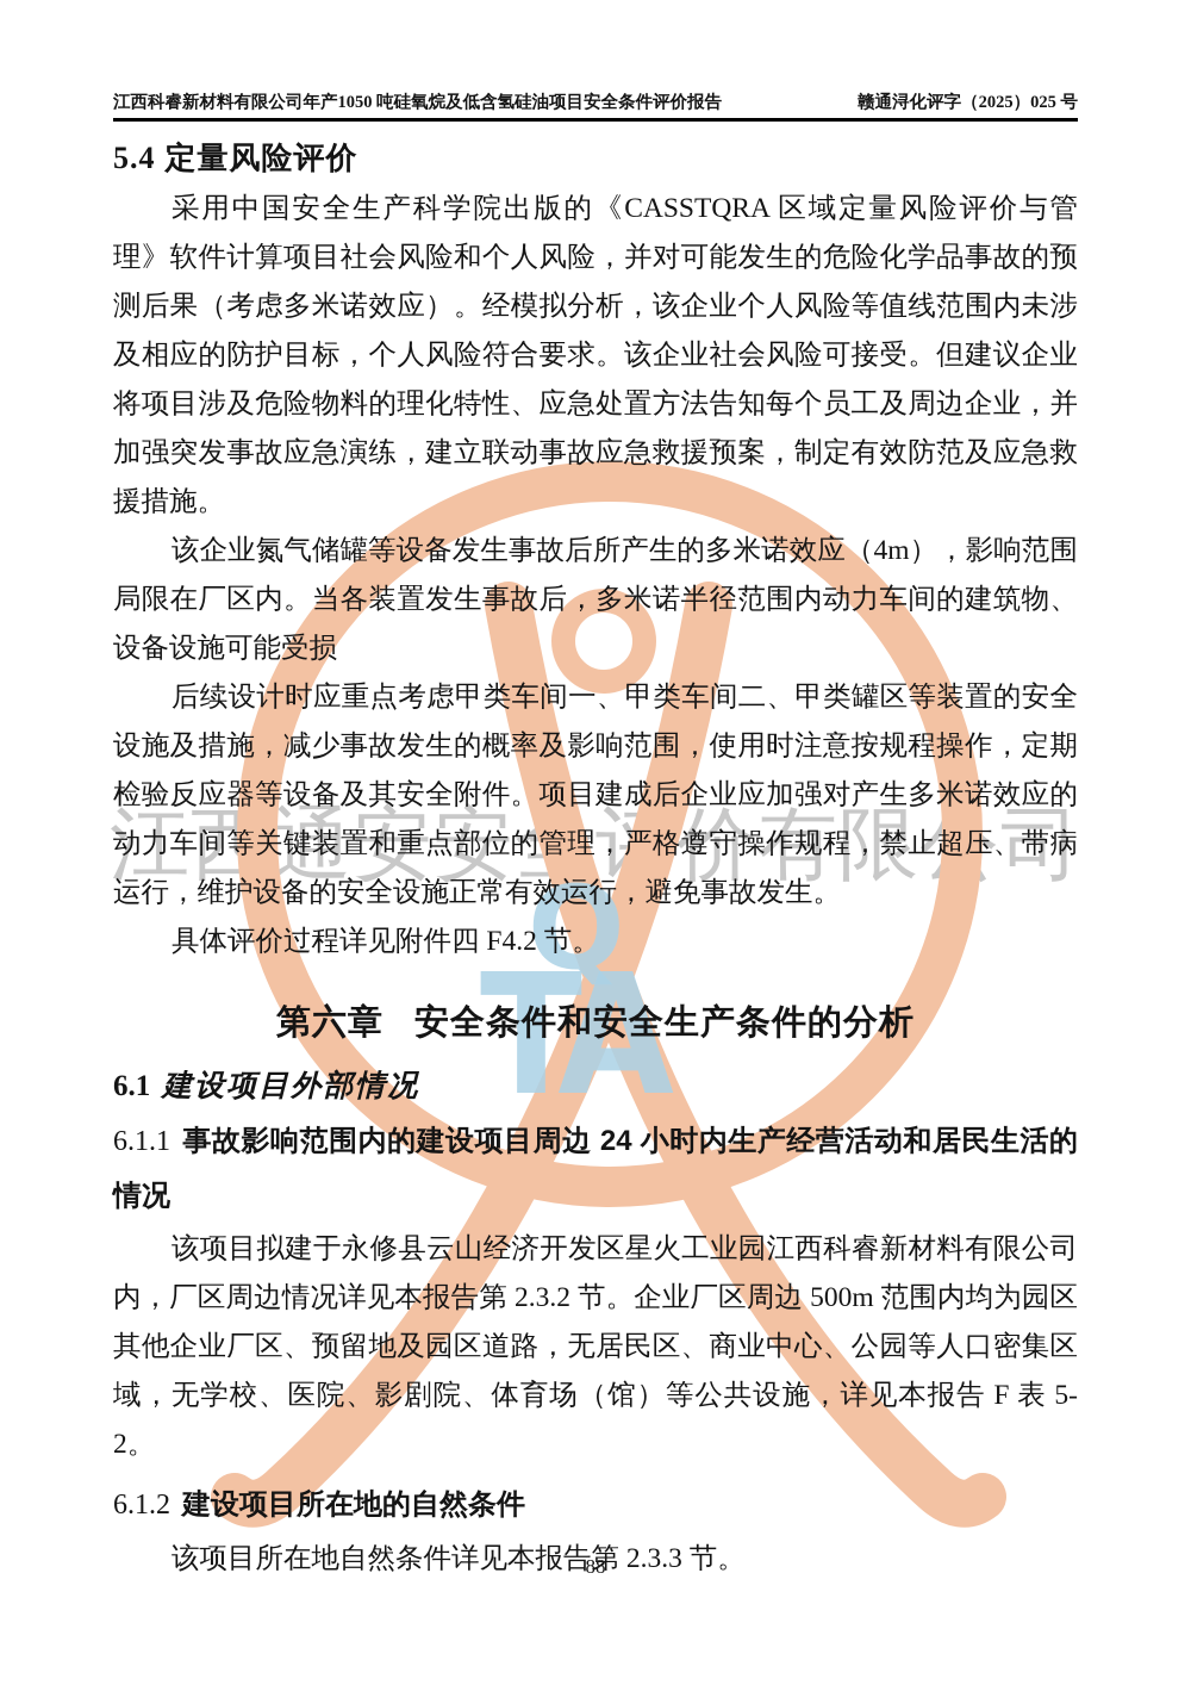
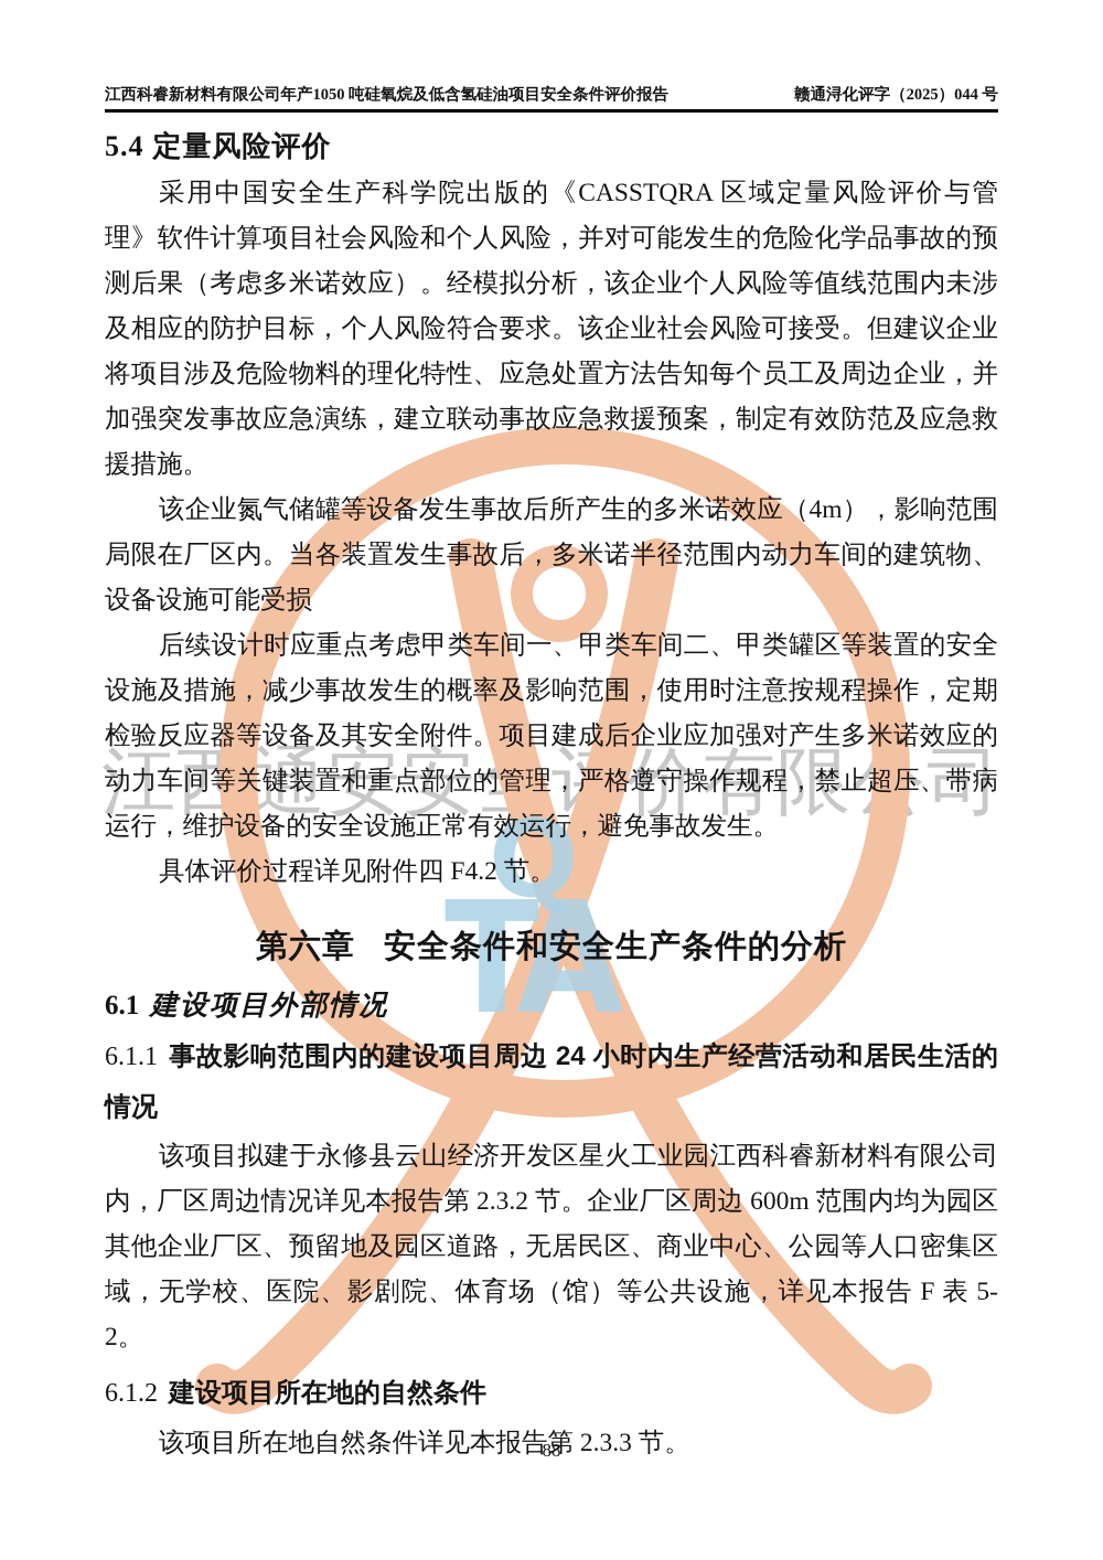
  江西通安安价有限司
  Q
  TA
  江西科睿新材料有限公司年产1050 吨硅氧烷及低含氢硅油项目安全条件评价报告
- 赣通浔化评字（2025）025 号
+ 赣通浔化评字（2025）044 号
  5.4 定量风险评价
  采用中国安全生产科学院出版的《CASSTQRA 区域定量风险评价与管理》软件计算项目社会风险和个人风险，并对可能发生的危险化学品事故的预测后果（考虑多米诺效应）。经模拟分析，该企业个人风险等值线范围内未涉及相应的防护目标，个人风险符合要求。该企业社会风险可接受。但建议企业将项目涉及危险物料的理化特性、应急处置方法告知每个员工及周边企业，并加强突发事故应急演练，建立联动事故应急救援预案，制定有效防范及应急救援措施。
  该企业氮气储罐等设备发生事故后所产生的多米诺效应（4m），影响范围局限在厂区内。当各装置发生事故后，多米诺半径范围内动力车间的建筑物、设备设施可能受损
  后续设计时应重点考虑甲类车间一、甲类车间二、甲类罐区等装置的安全设施及措施，减少事故发生的概率及影响范围，使用时注意按规程操作，定期检验反应器等设备及其安全附件。项目建成后企业应加强对产生多米诺效应的动力车间等关键装置和重点部位的管理，严格遵守操作规程，禁止超压、带病运行，维护设备的安全设施正常有效运行，避免事故发生。
  具体评价过程详见附件四 F4.2 节。
  第六章 安全条件和安全生产条件的分析
  6.1 建设项目外部情况
  6.1.1 事故影响范围内的建设项目周边 24 小时内生产经营活动和居民生活的情况
- 该项目拟建于永修县云山经济开发区星火工业园江西科睿新材料有限公司内，厂区周边情况详见本报告第 2.3.2 节。企业厂区周边 500m 范围内均为园区其他企业厂区、预留地及园区道路，无居民区、商业中心、公园等人口密集区域，无学校、医院、影剧院、体育场（馆）等公共设施，详见本报告 F 表 5-2。
+ 该项目拟建于永修县云山经济开发区星火工业园江西科睿新材料有限公司内，厂区周边情况详见本报告第 2.3.2 节。企业厂区周边 600m 范围内均为园区其他企业厂区、预留地及园区道路，无居民区、商业中心、公园等人口密集区域，无学校、医院、影剧院、体育场（馆）等公共设施，详见本报告 F 表 5-2。
  6.1.2 建设项目所在地的自然条件
  该项目所在地自然条件详见本报告第 2.3.3 节。
  88
